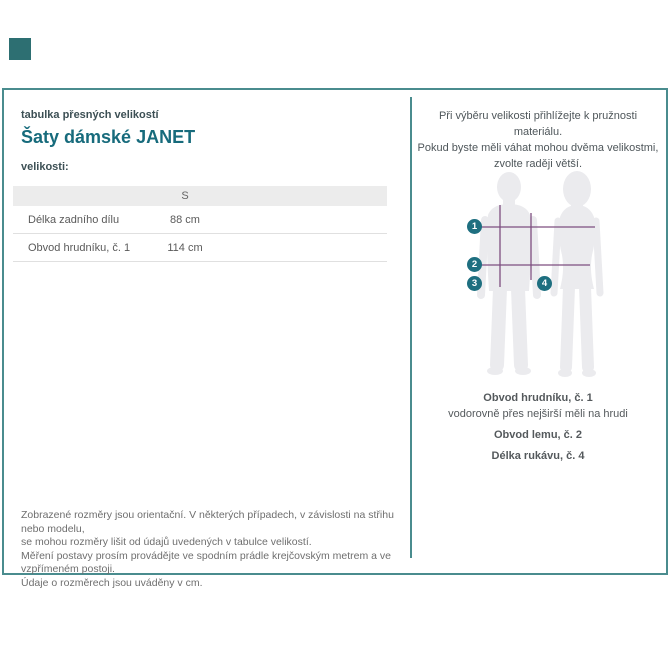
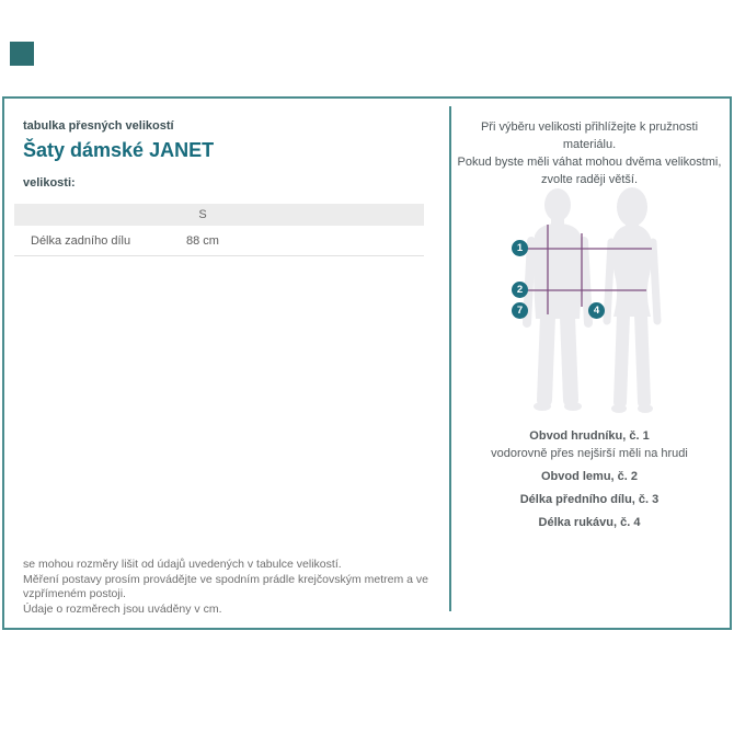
  tabulka přesných velikostí
  Šaty dámské JANET
  velikosti:
  	S
  Délka zadního dílu	88 cm
- Obvod hrudníku, č. 1	114 cm
- Zobrazené rozměry jsou orientační. V některých případech, v závislosti na střihu nebo modelu,
  se mohou rozměry lišit od údajů uvedených v tabulce velikostí.
  Měření postavy prosím provádějte ve spodním prádle krejčovským metrem a ve vzpřímeném postoji.
  Údaje o rozměrech jsou uváděny v cm.
  Při výběru velikosti přihlížejte k pružnosti materiálu.
  Pokud byste měli váhat mohou dvěma velikostmi,
  zvolte raději větší.
  1
  2
- 3
+ 7
  4
  Obvod hrudníku, č. 1
  vodorovně přes nejširší měli na hrudi
  Obvod lemu, č. 2
+ Délka předního dílu, č. 3
  Délka rukávu, č. 4
